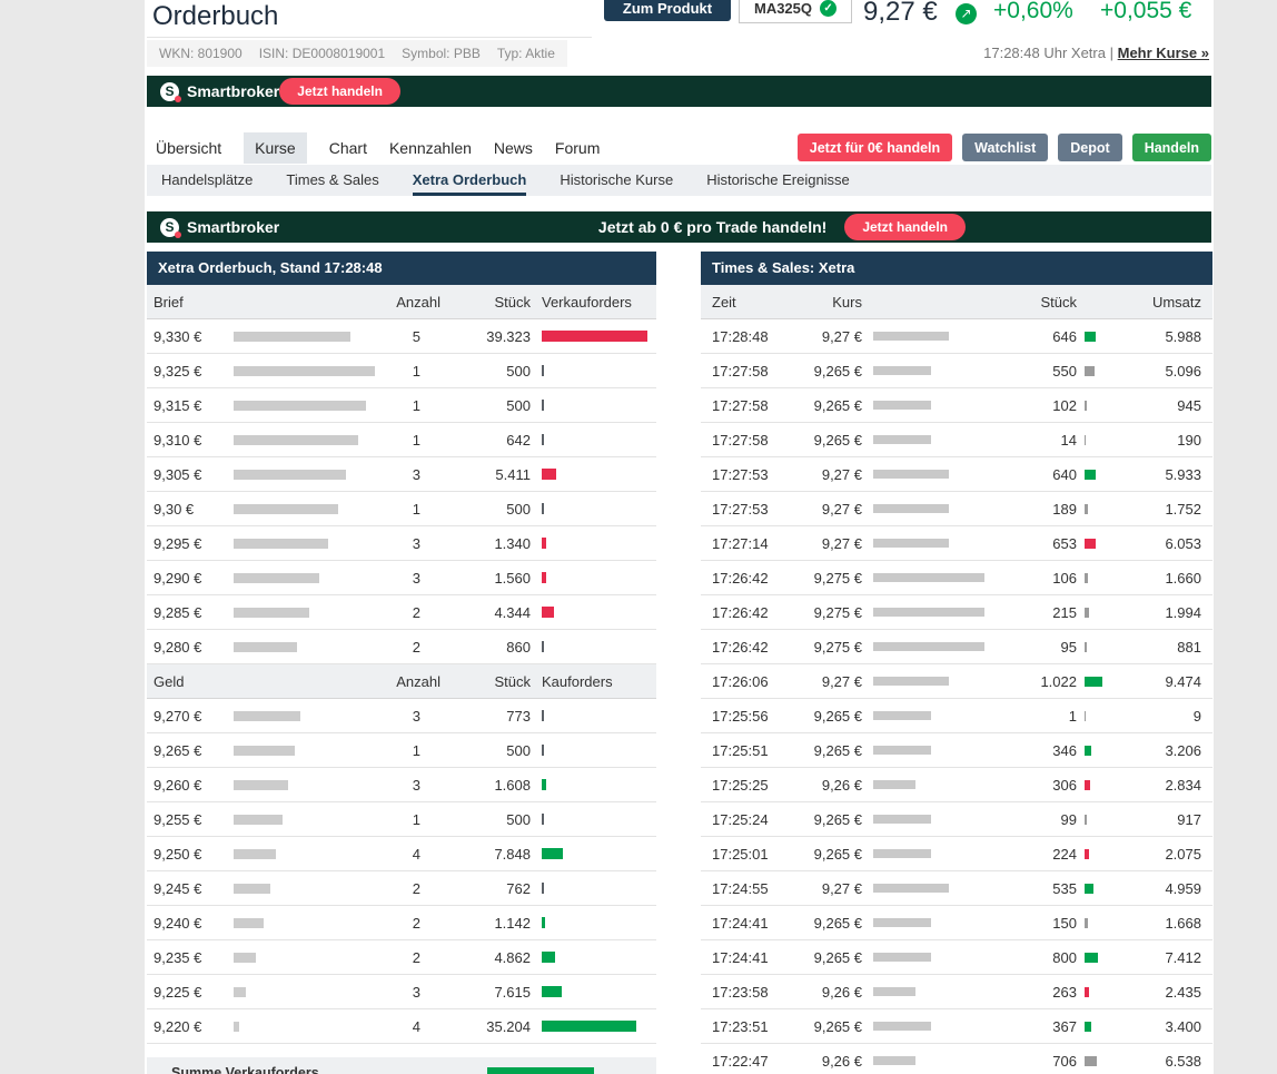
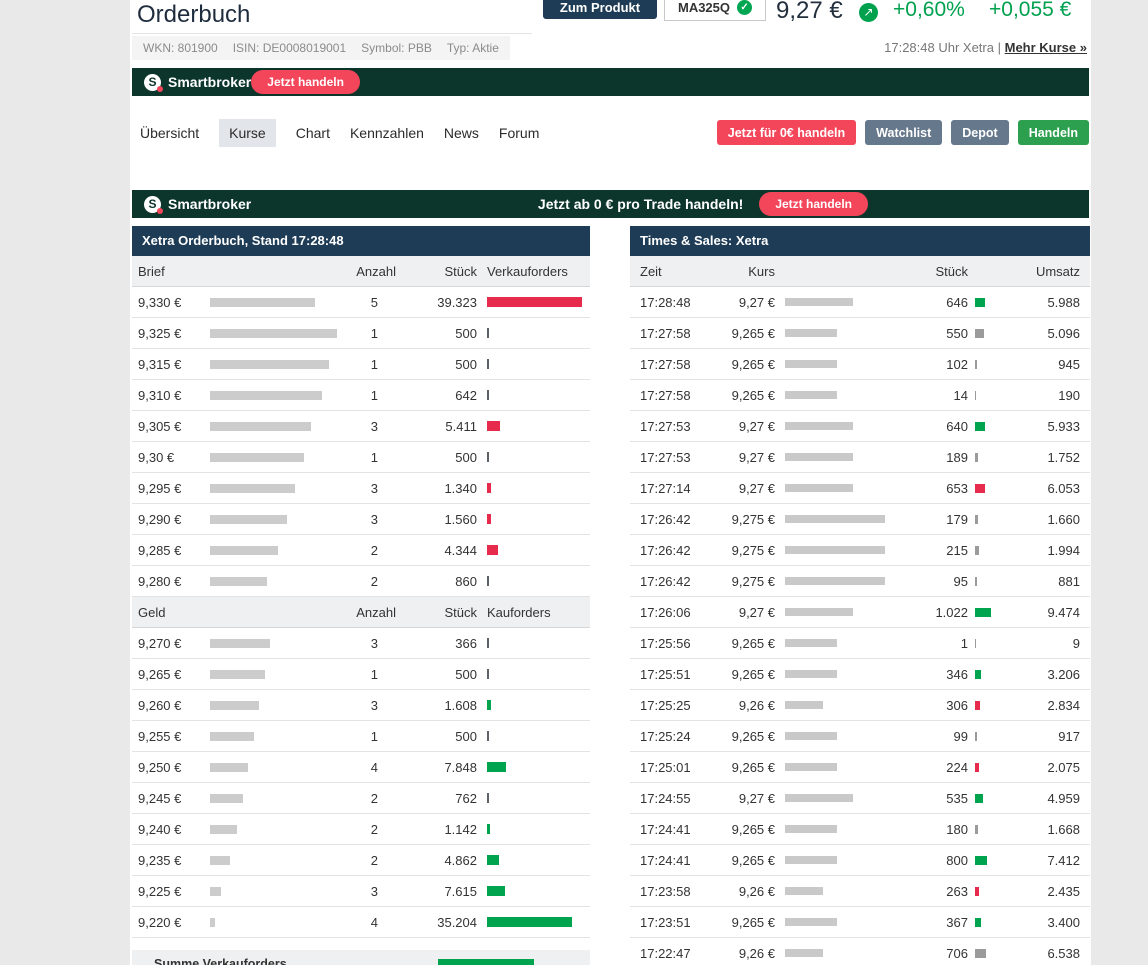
  Orderbuch
  Zum Produkt
  MA325Q
  ✓
  9,27 €
  ↗
  +0,60%
  +0,055 €
  WKN: 801900
  ISIN: DE0008019001
  Symbol: PBB
  Typ: Aktie
  17:28:48 Uhr Xetra | Mehr Kurse »
  S
  Smartbroker
  Jetzt handeln
  Übersicht
  Kurse
  Chart
  Kennzahlen
  News
  Forum
  Jetzt für 0€ handeln
  Watchlist
  Depot
  Handeln
- Handelsplätze
- Times & Sales
- Xetra Orderbuch
- Historische Kurse
- Historische Ereignisse
  S
  Smartbroker
  Jetzt ab 0 € pro Trade handeln!
  Jetzt handeln
  Xetra Orderbuch, Stand 17:28:48
  Brief
  Anzahl
  Stück
  Verkauforders
  9,330 €
  5
  39.323
  9,325 €
  1
  500
  9,315 €
  1
  500
  9,310 €
  1
  642
  9,305 €
  3
  5.411
  9,30 €
  1
  500
  9,295 €
  3
  1.340
  9,290 €
  3
  1.560
  9,285 €
  2
  4.344
  9,280 €
  2
  860
  Geld
  Anzahl
  Stück
  Kauforders
  9,270 €
  3
- 773
+ 366
  9,265 €
  1
  500
  9,260 €
  3
  1.608
  9,255 €
  1
  500
  9,250 €
  4
  7.848
  9,245 €
  2
  762
  9,240 €
  2
  1.142
  9,235 €
  2
  4.862
  9,225 €
  3
  7.615
  9,220 €
  4
  35.204
  Summe Verkauforders
  Times & Sales: Xetra
  Zeit
  Kurs
  Stück
  Umsatz
  17:28:48
  9,27 €
  646
  5.988
  17:27:58
  9,265 €
  550
  5.096
  17:27:58
  9,265 €
  102
  945
  17:27:58
  9,265 €
  14
  190
  17:27:53
  9,27 €
  640
  5.933
  17:27:53
  9,27 €
  189
  1.752
  17:27:14
  9,27 €
  653
  6.053
  17:26:42
  9,275 €
- 106
+ 179
  1.660
  17:26:42
  9,275 €
  215
  1.994
  17:26:42
  9,275 €
  95
  881
  17:26:06
  9,27 €
  1.022
  9.474
  17:25:56
  9,265 €
  1
  9
  17:25:51
  9,265 €
  346
  3.206
  17:25:25
  9,26 €
  306
  2.834
  17:25:24
  9,265 €
  99
  917
  17:25:01
  9,265 €
  224
  2.075
  17:24:55
  9,27 €
  535
  4.959
  17:24:41
  9,265 €
- 150
+ 180
  1.668
  17:24:41
  9,265 €
  800
  7.412
  17:23:58
  9,26 €
  263
  2.435
  17:23:51
  9,265 €
  367
  3.400
  17:22:47
  9,26 €
  706
  6.538
